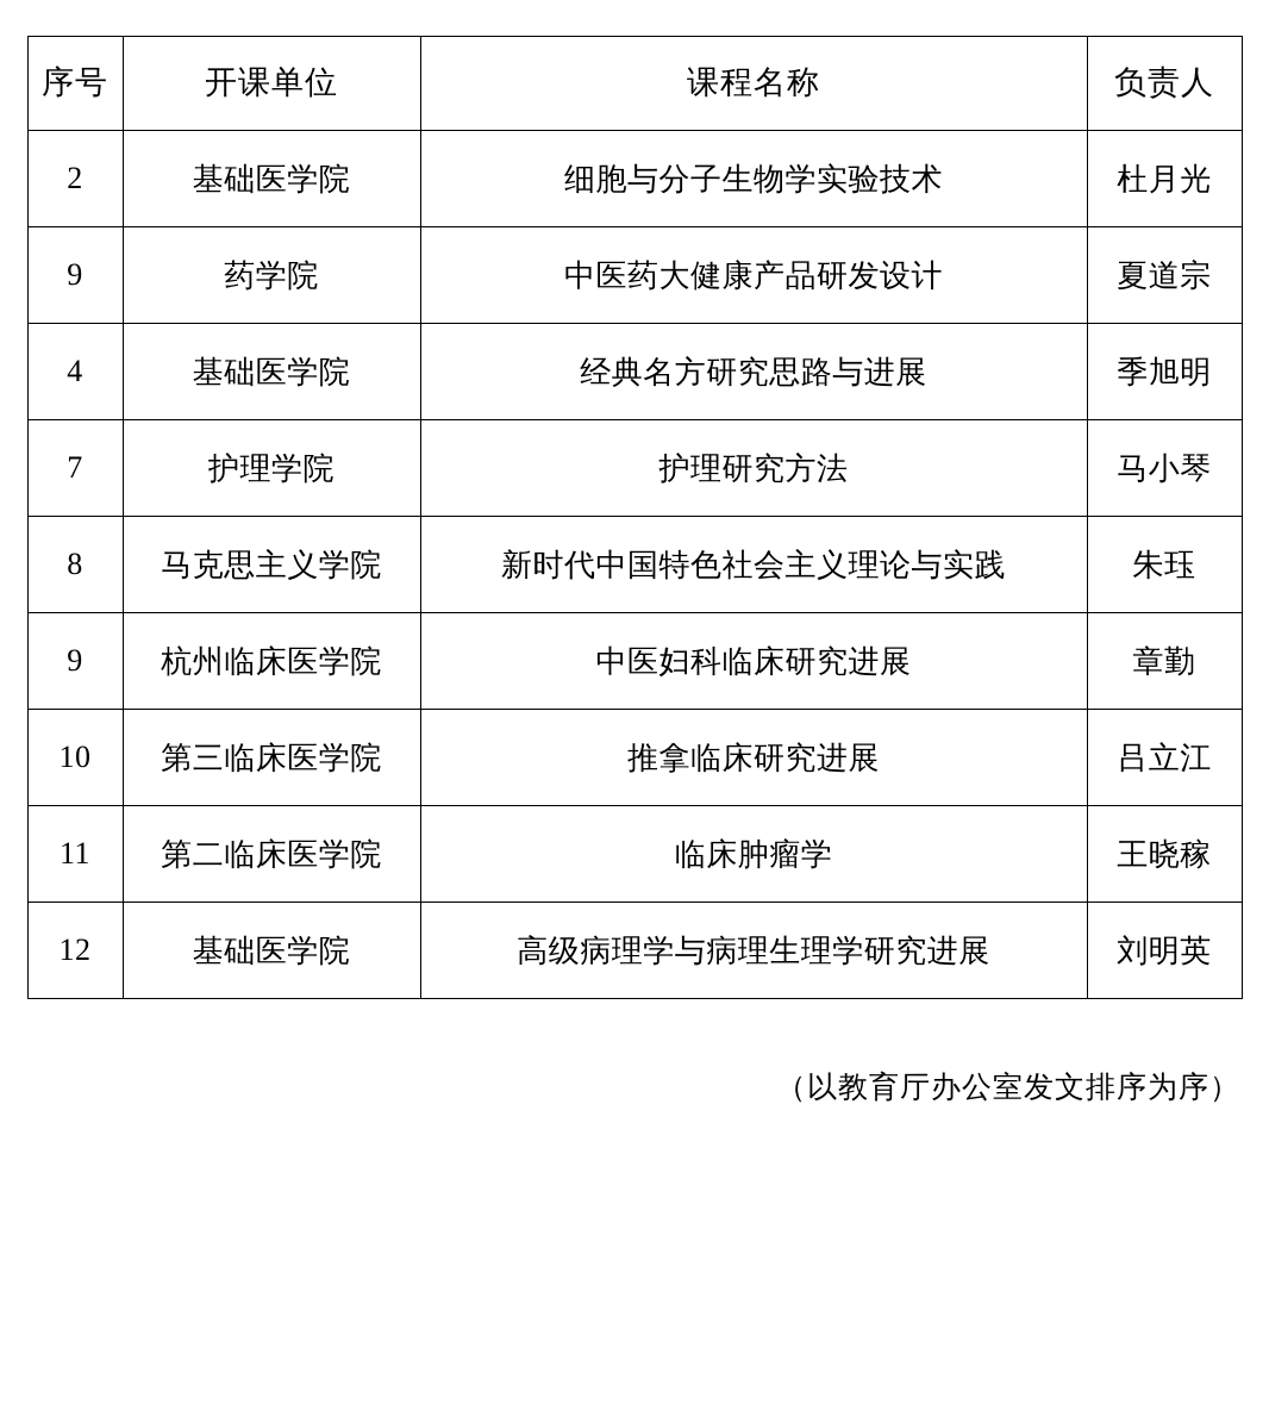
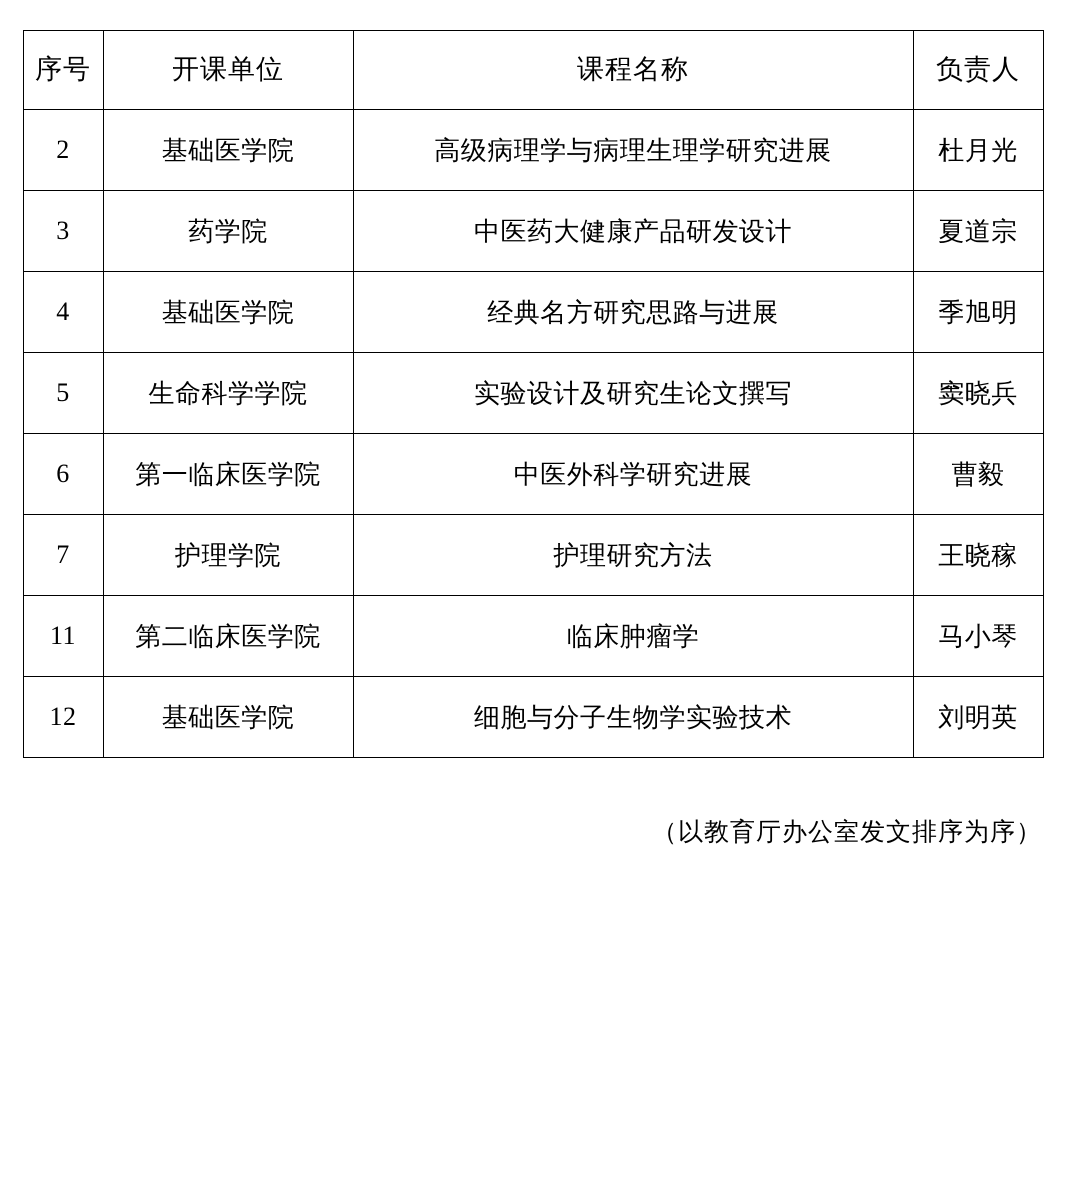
  序号	开课单位	课程名称	负责人
- 2	基础医学院	细胞与分子生物学实验技术	杜月光
+ 2	基础医学院	高级病理学与病理生理学研究进展	杜月光
- 9	药学院	中医药大健康产品研发设计	夏道宗
+ 3	药学院	中医药大健康产品研发设计	夏道宗
  4	基础医学院	经典名方研究思路与进展	季旭明
+ 5	生命科学学院	实验设计及研究生论文撰写	窦晓兵
+ 6	第一临床医学院	中医外科学研究进展	曹毅
- 7	护理学院	护理研究方法	马小琴
+ 7	护理学院	护理研究方法	王晓稼
- 8	马克思主义学院	新时代中国特色社会主义理论与实践	朱珏
- 9	杭州临床医学院	中医妇科临床研究进展	章勤
- 10	第三临床医学院	推拿临床研究进展	吕立江
- 11	第二临床医学院	临床肿瘤学	王晓稼
+ 11	第二临床医学院	临床肿瘤学	马小琴
- 12	基础医学院	高级病理学与病理生理学研究进展	刘明英
+ 12	基础医学院	细胞与分子生物学实验技术	刘明英
  （以教育厅办公室发文排序为序）
